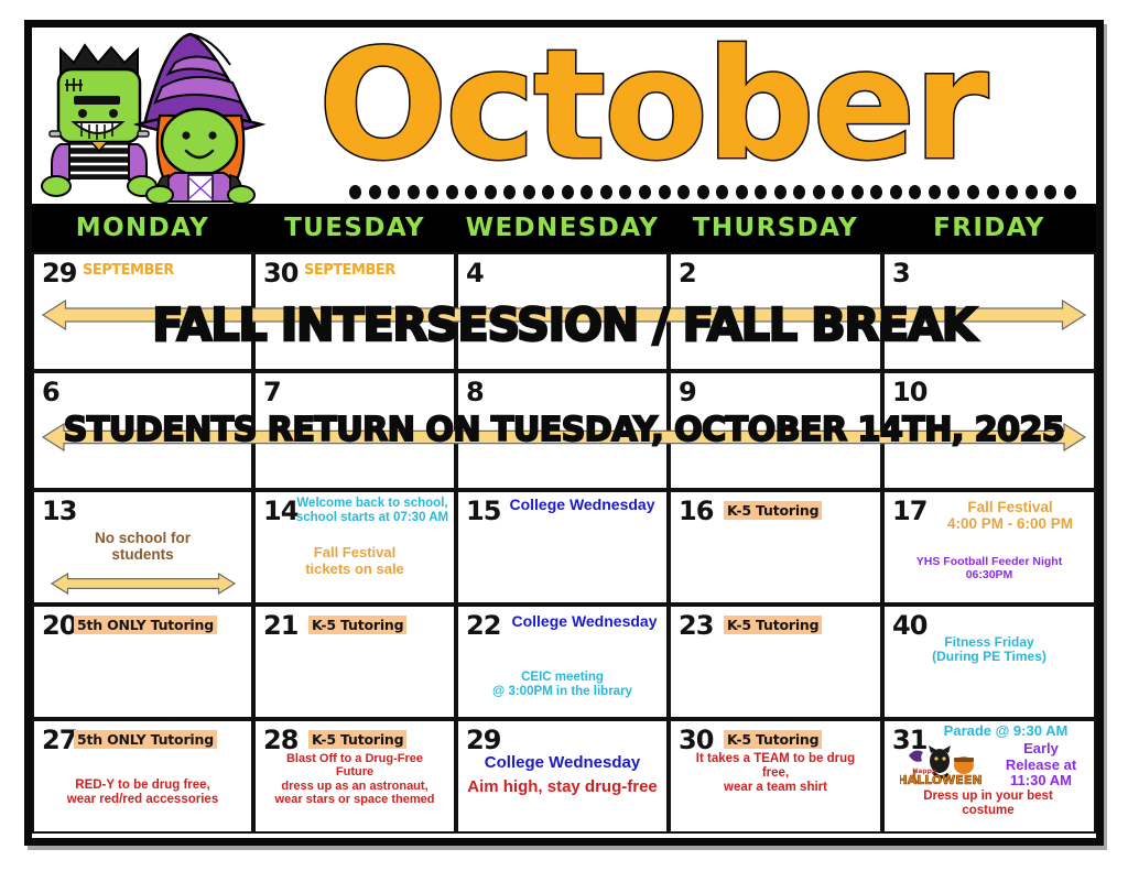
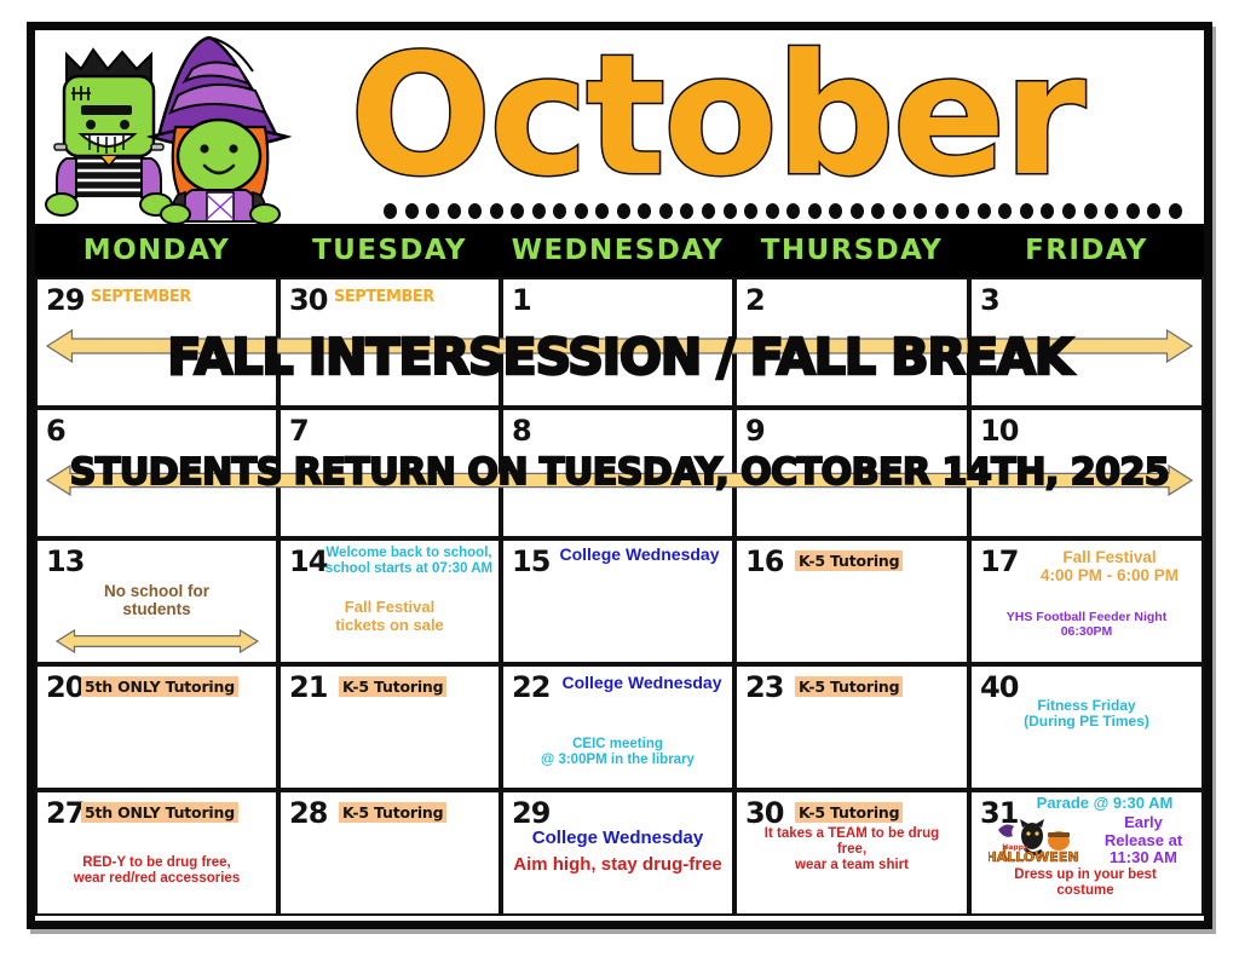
  October
  MONDAY
  TUESDAY
  WEDNESDAY
  THURSDAY
  FRIDAY
  29
  september
  30
  september
- 4
+ 1
  2
  3
  FALL INTERSESSION / FALL BREAK
  6
  7
  8
  9
  10
  STUDENTS RETURN ON TUESDAY, OCTOBER 14TH, 2025
  13
  No school for
  students
  14
  Welcome back to school,
  school starts at 07:30 AM
  Fall Festival
  tickets on sale
  15
  College Wednesday
  16
  K-5 Tutoring
  17
  Fall Festival
  4:00 PM - 6:00 PM
  YHS Football Feeder Night
  06:30PM
  20
  5th ONLY Tutoring
  21
  K-5 Tutoring
  22
  College Wednesday
  CEIC meeting
  @ 3:00PM in the library
  23
  K-5 Tutoring
  40
  Fitness Friday
  (During PE Times)
  27
  5th ONLY Tutoring
  RED-Y to be drug free,
  wear red/red accessories
  28
  K-5 Tutoring
- Blast Off to a Drug-Free
- Future
- dress up as an astronaut,
- wear stars or space themed
  29
  College Wednesday
  Aim high, stay drug-free
  30
  K-5 Tutoring
  It takes a TEAM to be drug
  free,
  wear a team shirt
  31
  HALLOWEEN
  Parade @ 9:30 AM
  Early
  Release at
  11:30 AM
  Dress up in your best
  costume
